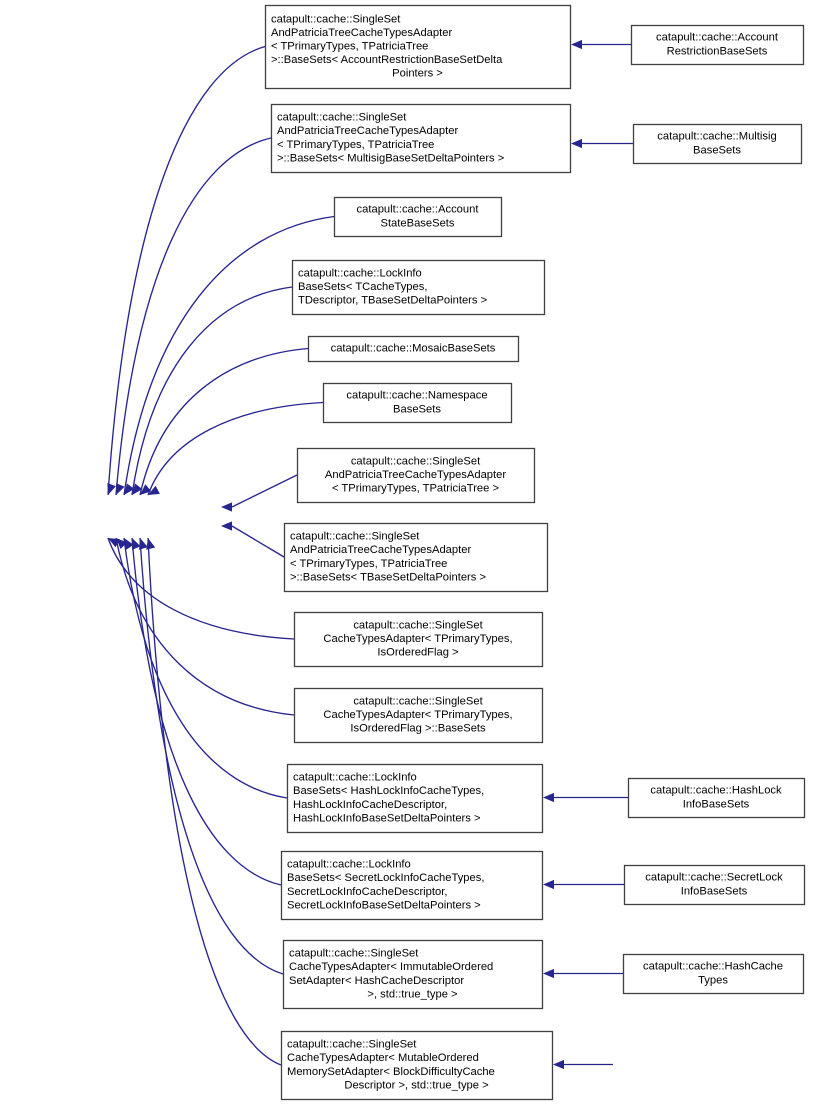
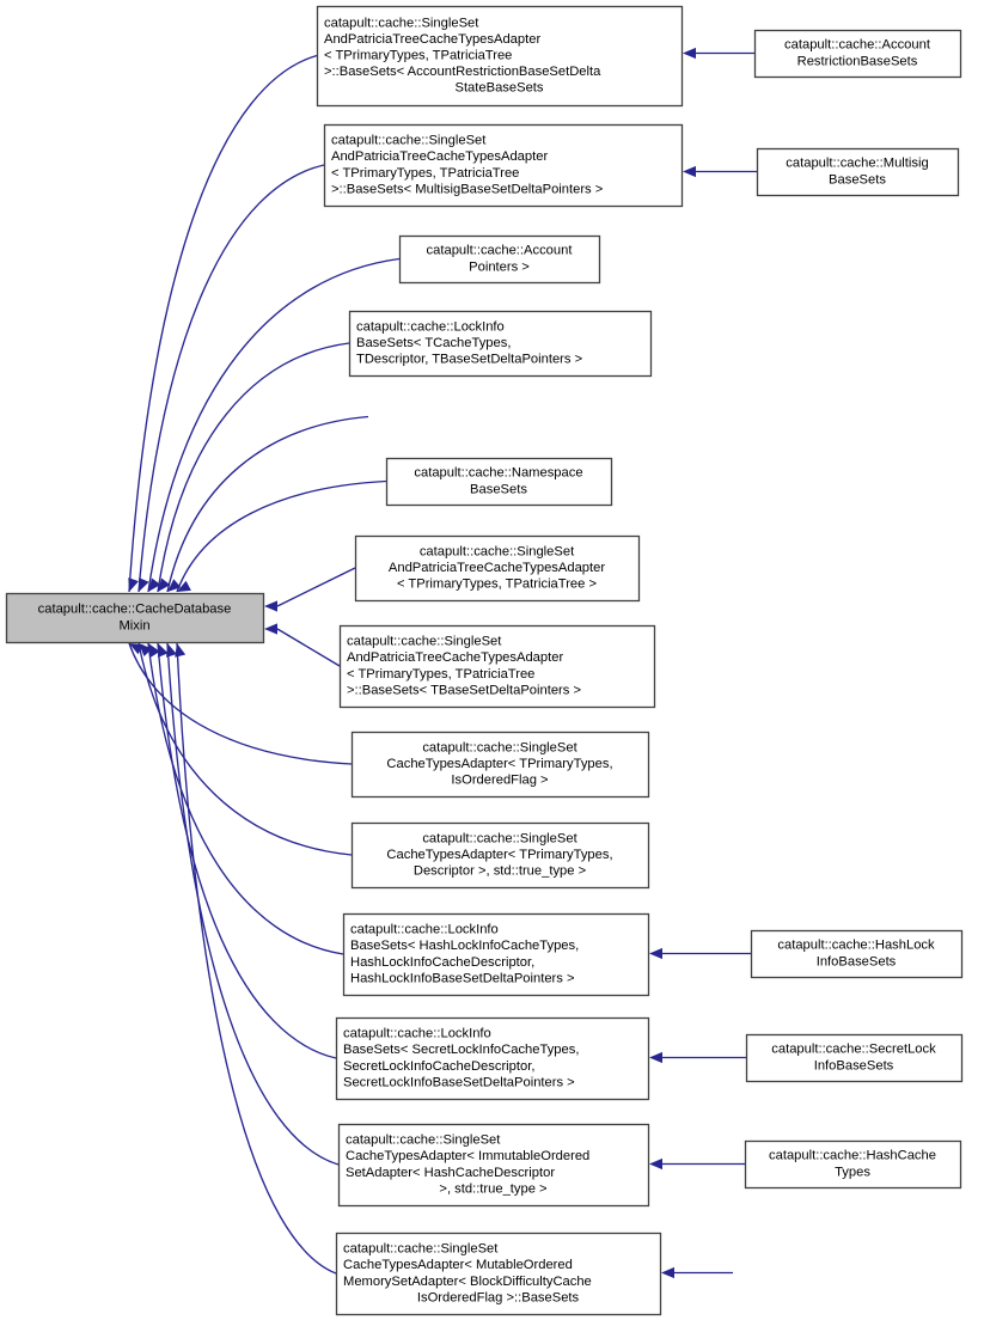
+ catapult::cache::CacheDatabase
+ Mixin
  catapult::cache::SingleSet
  AndPatriciaTreeCacheTypesAdapter
  < TPrimaryTypes, TPatriciaTree
  >::BaseSets< AccountRestrictionBaseSetDelta
- Pointers >
+ StateBaseSets
  catapult::cache::SingleSet
  AndPatriciaTreeCacheTypesAdapter
  < TPrimaryTypes, TPatriciaTree
  >::BaseSets< MultisigBaseSetDeltaPointers >
  catapult::cache::Account
- StateBaseSets
+ Pointers >
  catapult::cache::LockInfo
  BaseSets< TCacheTypes,
  TDescriptor, TBaseSetDeltaPointers >
- catapult::cache::MosaicBaseSets
  catapult::cache::Namespace
  BaseSets
  catapult::cache::SingleSet
  AndPatriciaTreeCacheTypesAdapter
  < TPrimaryTypes, TPatriciaTree >
  catapult::cache::SingleSet
  AndPatriciaTreeCacheTypesAdapter
  < TPrimaryTypes, TPatriciaTree
  >::BaseSets< TBaseSetDeltaPointers >
  catapult::cache::SingleSet
  CacheTypesAdapter< TPrimaryTypes,
  IsOrderedFlag >
  catapult::cache::SingleSet
  CacheTypesAdapter< TPrimaryTypes,
- IsOrderedFlag >::BaseSets
+ Descriptor >, std::true_type >
  catapult::cache::LockInfo
  BaseSets< HashLockInfoCacheTypes,
  HashLockInfoCacheDescriptor,
  HashLockInfoBaseSetDeltaPointers >
  catapult::cache::LockInfo
  BaseSets< SecretLockInfoCacheTypes,
  SecretLockInfoCacheDescriptor,
  SecretLockInfoBaseSetDeltaPointers >
  catapult::cache::SingleSet
  CacheTypesAdapter< ImmutableOrdered
  SetAdapter< HashCacheDescriptor
  >, std::true_type >
  catapult::cache::SingleSet
  CacheTypesAdapter< MutableOrdered
  MemorySetAdapter< BlockDifficultyCache
- Descriptor >, std::true_type >
+ IsOrderedFlag >::BaseSets
  catapult::cache::Account
  RestrictionBaseSets
  catapult::cache::Multisig
  BaseSets
  catapult::cache::HashLock
  InfoBaseSets
  catapult::cache::SecretLock
  InfoBaseSets
  catapult::cache::HashCache
  Types
